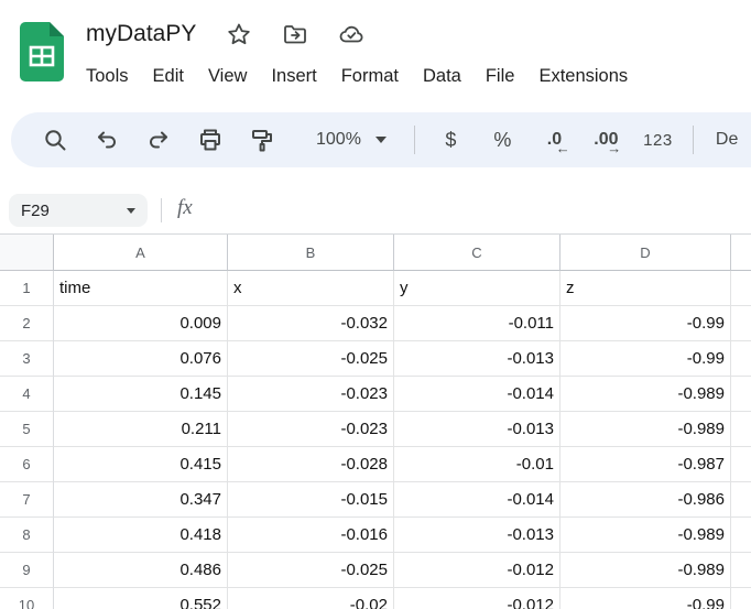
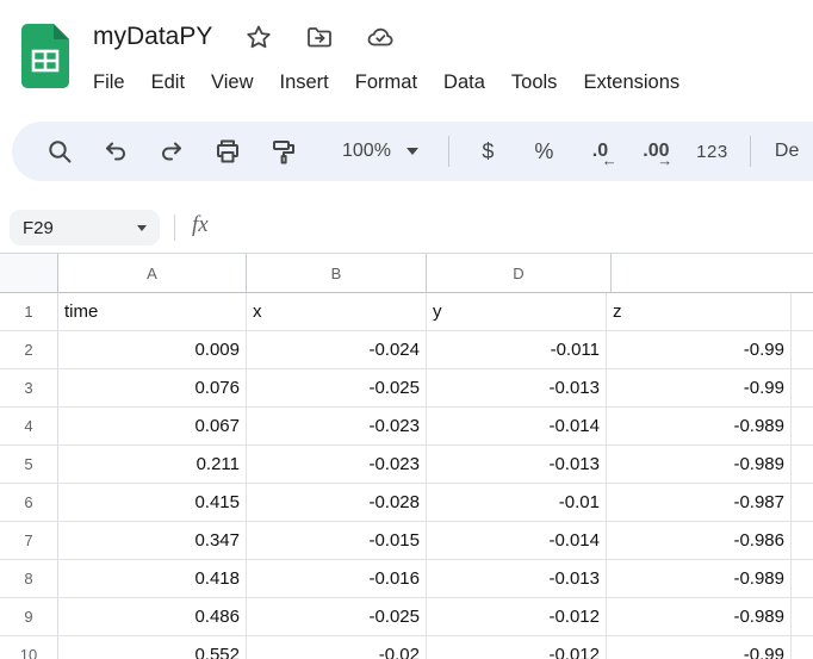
  myDataPY
- Tools
+ File
  Edit
  View
  Insert
  Format
  Data
- File
+ Tools
  Extensions
  100%
  $
  %
  .0
  ←
  .00
  →
  123
  De
  F29
  fx
  A
  B
- C
  D
  1
  time
  x
  y
  z
  2
  0.009
- -0.032
+ -0.024
  -0.011
  -0.99
  3
  0.076
  -0.025
  -0.013
  -0.99
  4
- 0.145
+ 0.067
  -0.023
  -0.014
  -0.989
  5
  0.211
  -0.023
  -0.013
  -0.989
  6
  0.415
  -0.028
  -0.01
  -0.987
  7
  0.347
  -0.015
  -0.014
  -0.986
  8
  0.418
  -0.016
  -0.013
  -0.989
  9
  0.486
  -0.025
  -0.012
  -0.989
  10
  0.552
  -0.02
  -0.012
  -0.99
